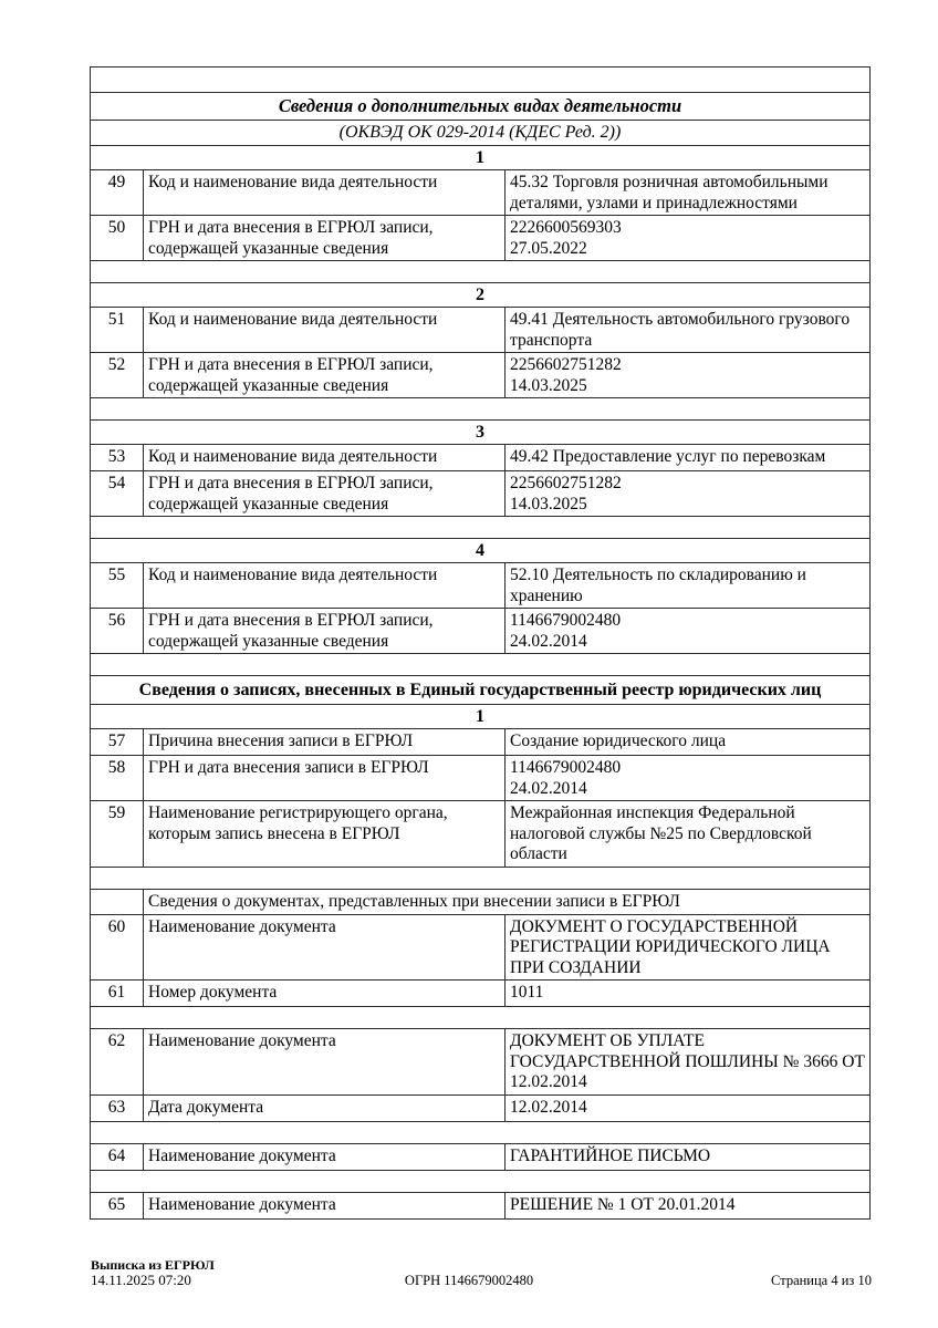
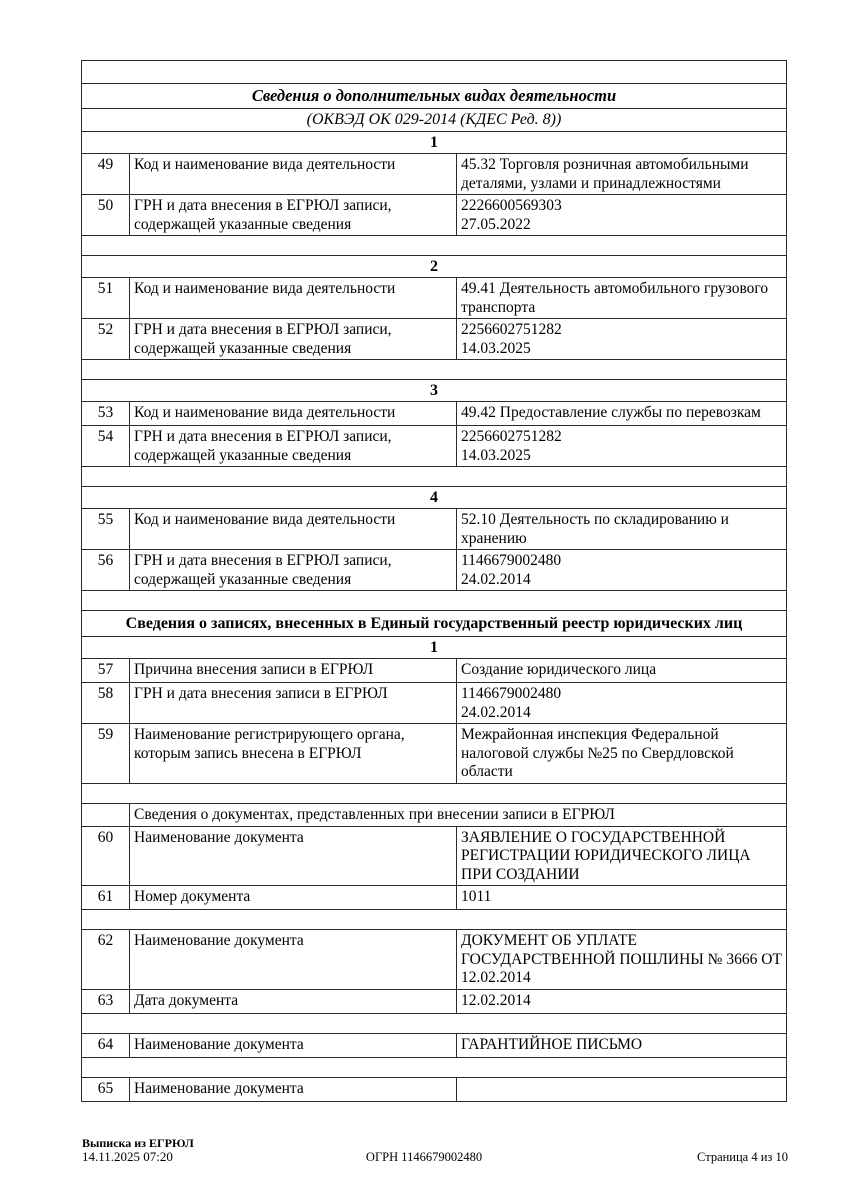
  Сведения о дополнительных видах деятельности
- (ОКВЭД ОК 029-2014 (КДЕС Ред. 2))
+ (ОКВЭД ОК 029-2014 (КДЕС Ред. 8))
  1
  49
  Код и наименование вида деятельности
  45.32 Торговля розничная автомобильными деталями, узлами и принадлежностями
  50
  ГРН и дата внесения в ЕГРЮЛ записи, содержащей указанные сведения
  2226600569303
  27.05.2022
  2
  51
  Код и наименование вида деятельности
  49.41 Деятельность автомобильного грузового транспорта
  52
  ГРН и дата внесения в ЕГРЮЛ записи, содержащей указанные сведения
  2256602751282
  14.03.2025
  3
  53
  Код и наименование вида деятельности
- 49.42 Предоставление услуг по перевозкам
+ 49.42 Предоставление службы по перевозкам
  54
  ГРН и дата внесения в ЕГРЮЛ записи, содержащей указанные сведения
  2256602751282
  14.03.2025
  4
  55
  Код и наименование вида деятельности
  52.10 Деятельность по складированию и хранению
  56
  ГРН и дата внесения в ЕГРЮЛ записи, содержащей указанные сведения
  1146679002480
  24.02.2014
  Сведения о записях, внесенных в Единый государственный реестр юридических лиц
  1
  57
  Причина внесения записи в ЕГРЮЛ
  Создание юридического лица
  58
  ГРН и дата внесения записи в ЕГРЮЛ
  1146679002480
  24.02.2014
  59
  Наименование регистрирующего органа, которым запись внесена в ЕГРЮЛ
  Межрайонная инспекция Федеральной налоговой службы №25 по Свердловской области
  Сведения о документах, представленных при внесении записи в ЕГРЮЛ
  60
  Наименование документа
- ДОКУМЕНТ О ГОСУДАРСТВЕННОЙ РЕГИСТРАЦИИ ЮРИДИЧЕСКОГО ЛИЦА ПРИ СОЗДАНИИ
+ ЗАЯВЛЕНИЕ О ГОСУДАРСТВЕННОЙ РЕГИСТРАЦИИ ЮРИДИЧЕСКОГО ЛИЦА ПРИ СОЗДАНИИ
  61
  Номер документа
  1011
  62
  Наименование документа
  ДОКУМЕНТ ОБ УПЛАТЕ ГОСУДАРСТВЕННОЙ ПОШЛИНЫ № 3666 ОТ 12.02.2014
  63
  Дата документа
  12.02.2014
  64
  Наименование документа
  ГАРАНТИЙНОЕ ПИСЬМО
  65
  Наименование документа
- РЕШЕНИЕ № 1 ОТ 20.01.2014
  Выписка из ЕГРЮЛ
  14.11.2025 07:20
  ОГРН 1146679002480
  Страница 4 из 10
